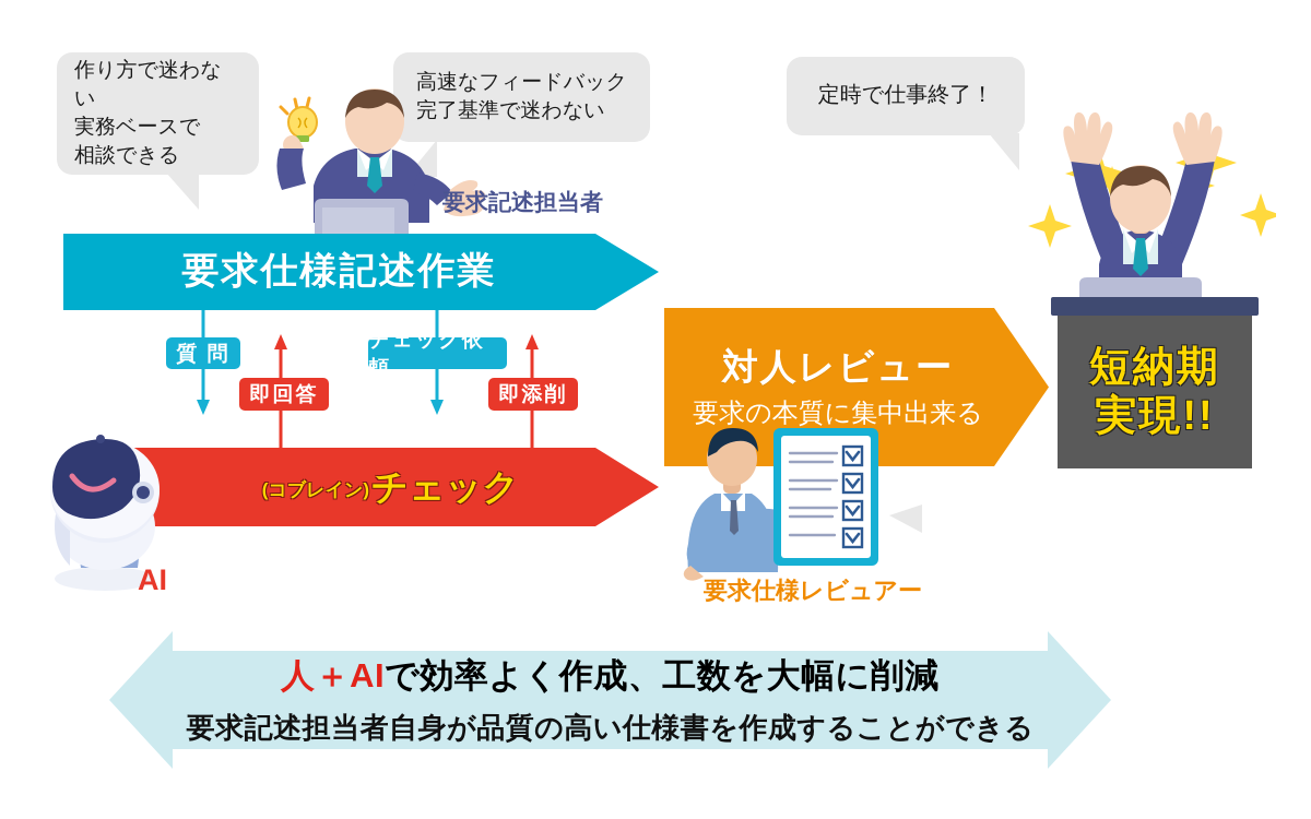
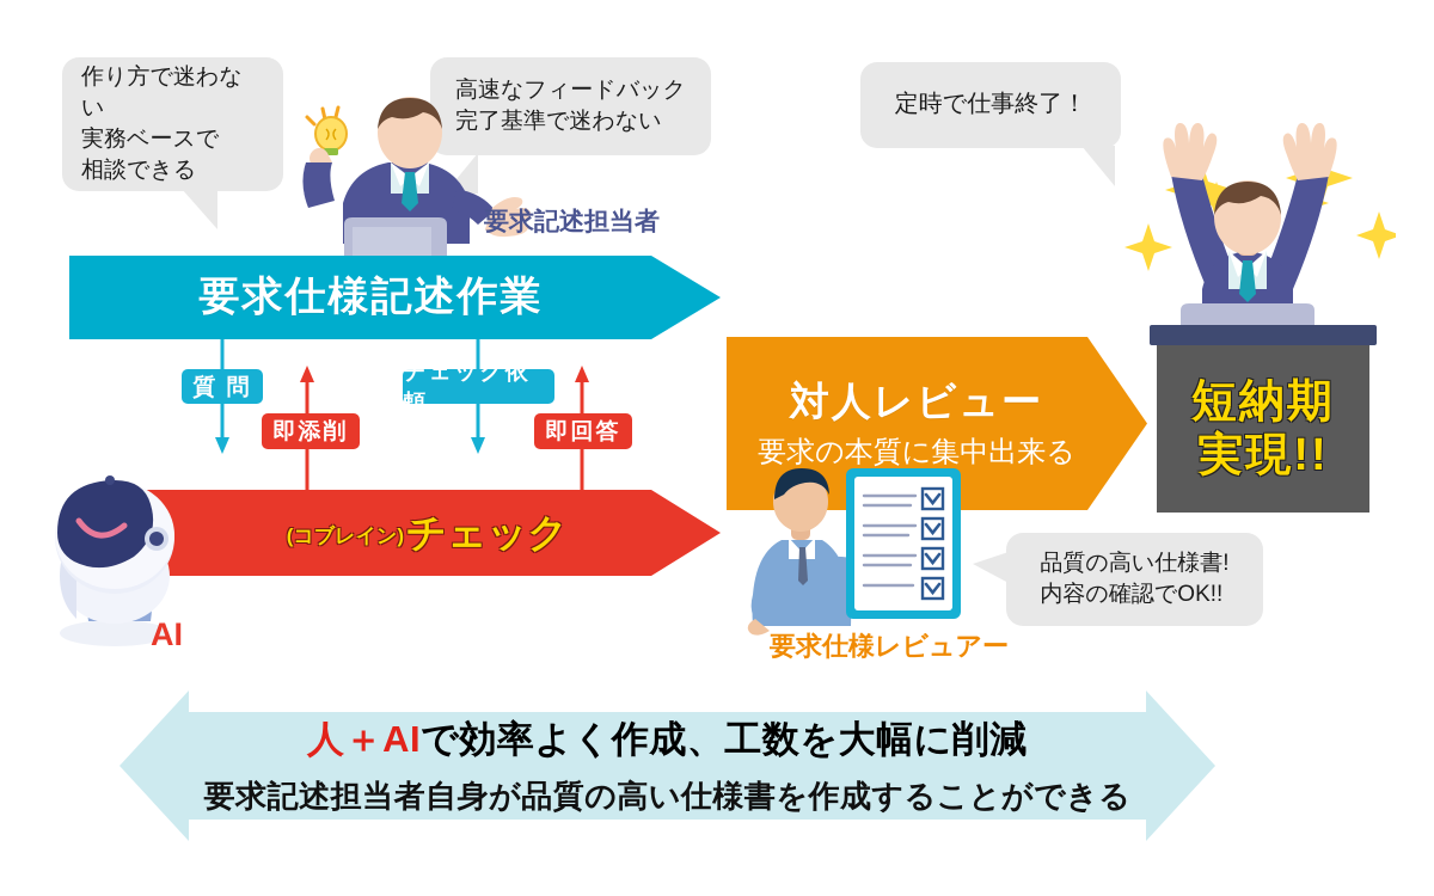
  作り方で迷わない
  実務ベースで
  相談できる
  高速なフィードバック
  完了基準で迷わない
  定時で仕事終了！
  要求記述担当者
  要求仕様記述作業
  質 問
- 即回答
+ 即添削
  チェック依頼
- 即添削
+ 即回答
  (コブレイン)
  チェック
  AI
  対人レビュー
  要求の本質に集中出来る
  要求仕様レビュアー
+ 品質の高い仕様書!
+ 内容の確認でOK!!
  短納期
  実現!!
  人＋AIで効率よく作成、工数を大幅に削減
  要求記述担当者自身が品質の高い仕様書を作成することができる
